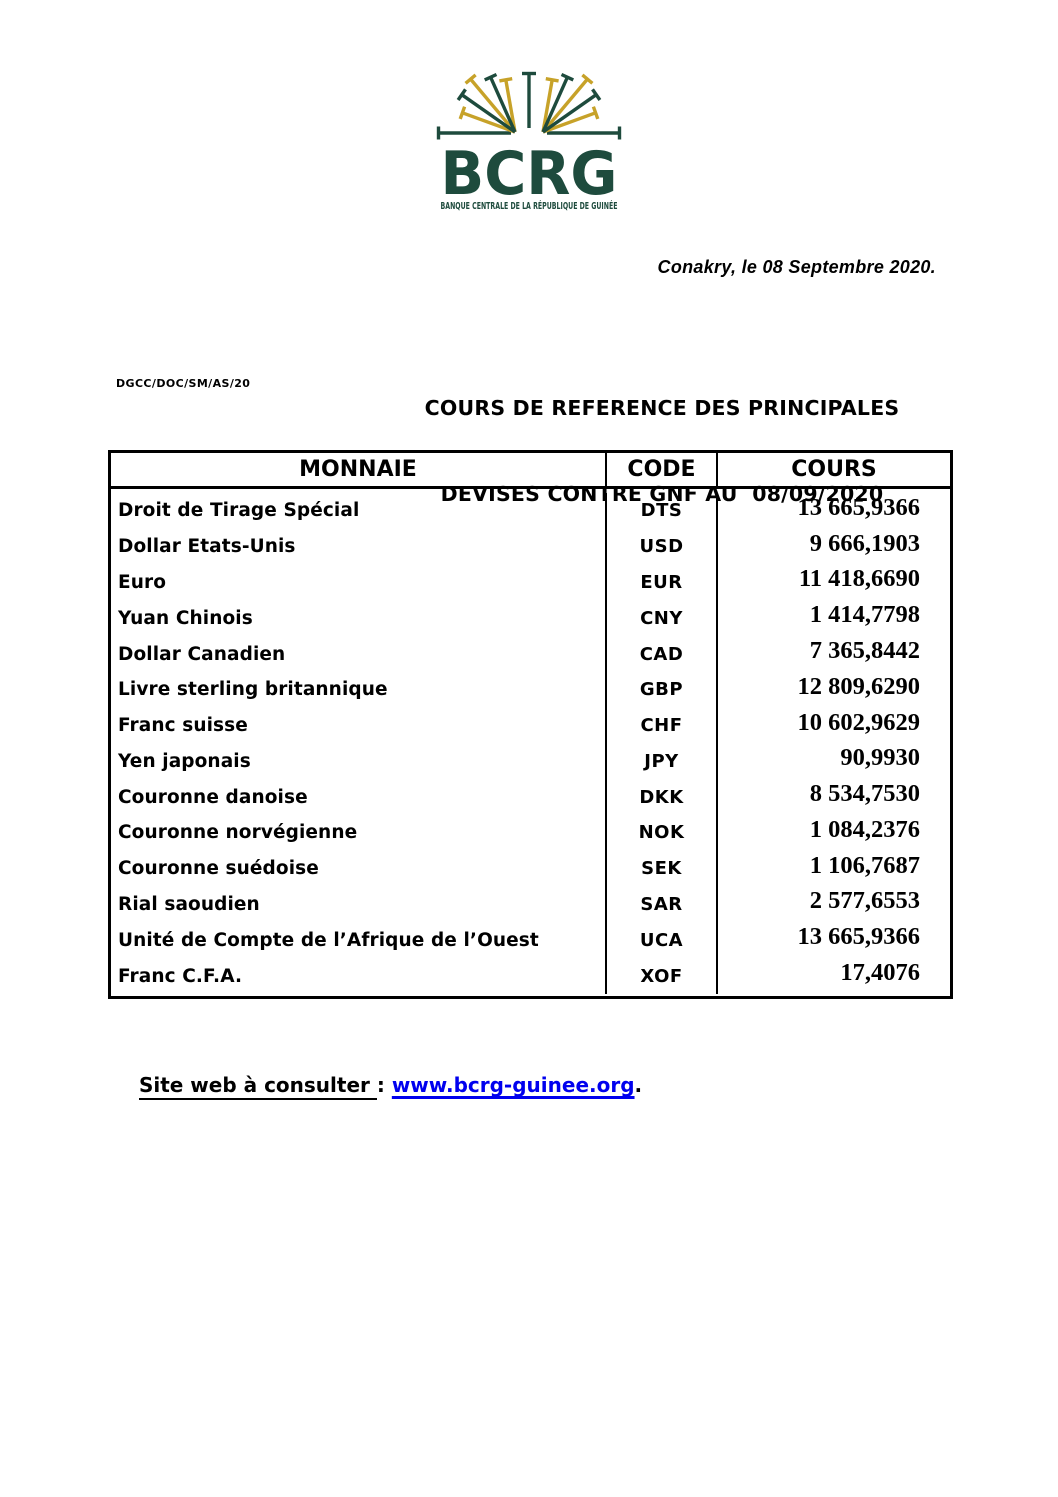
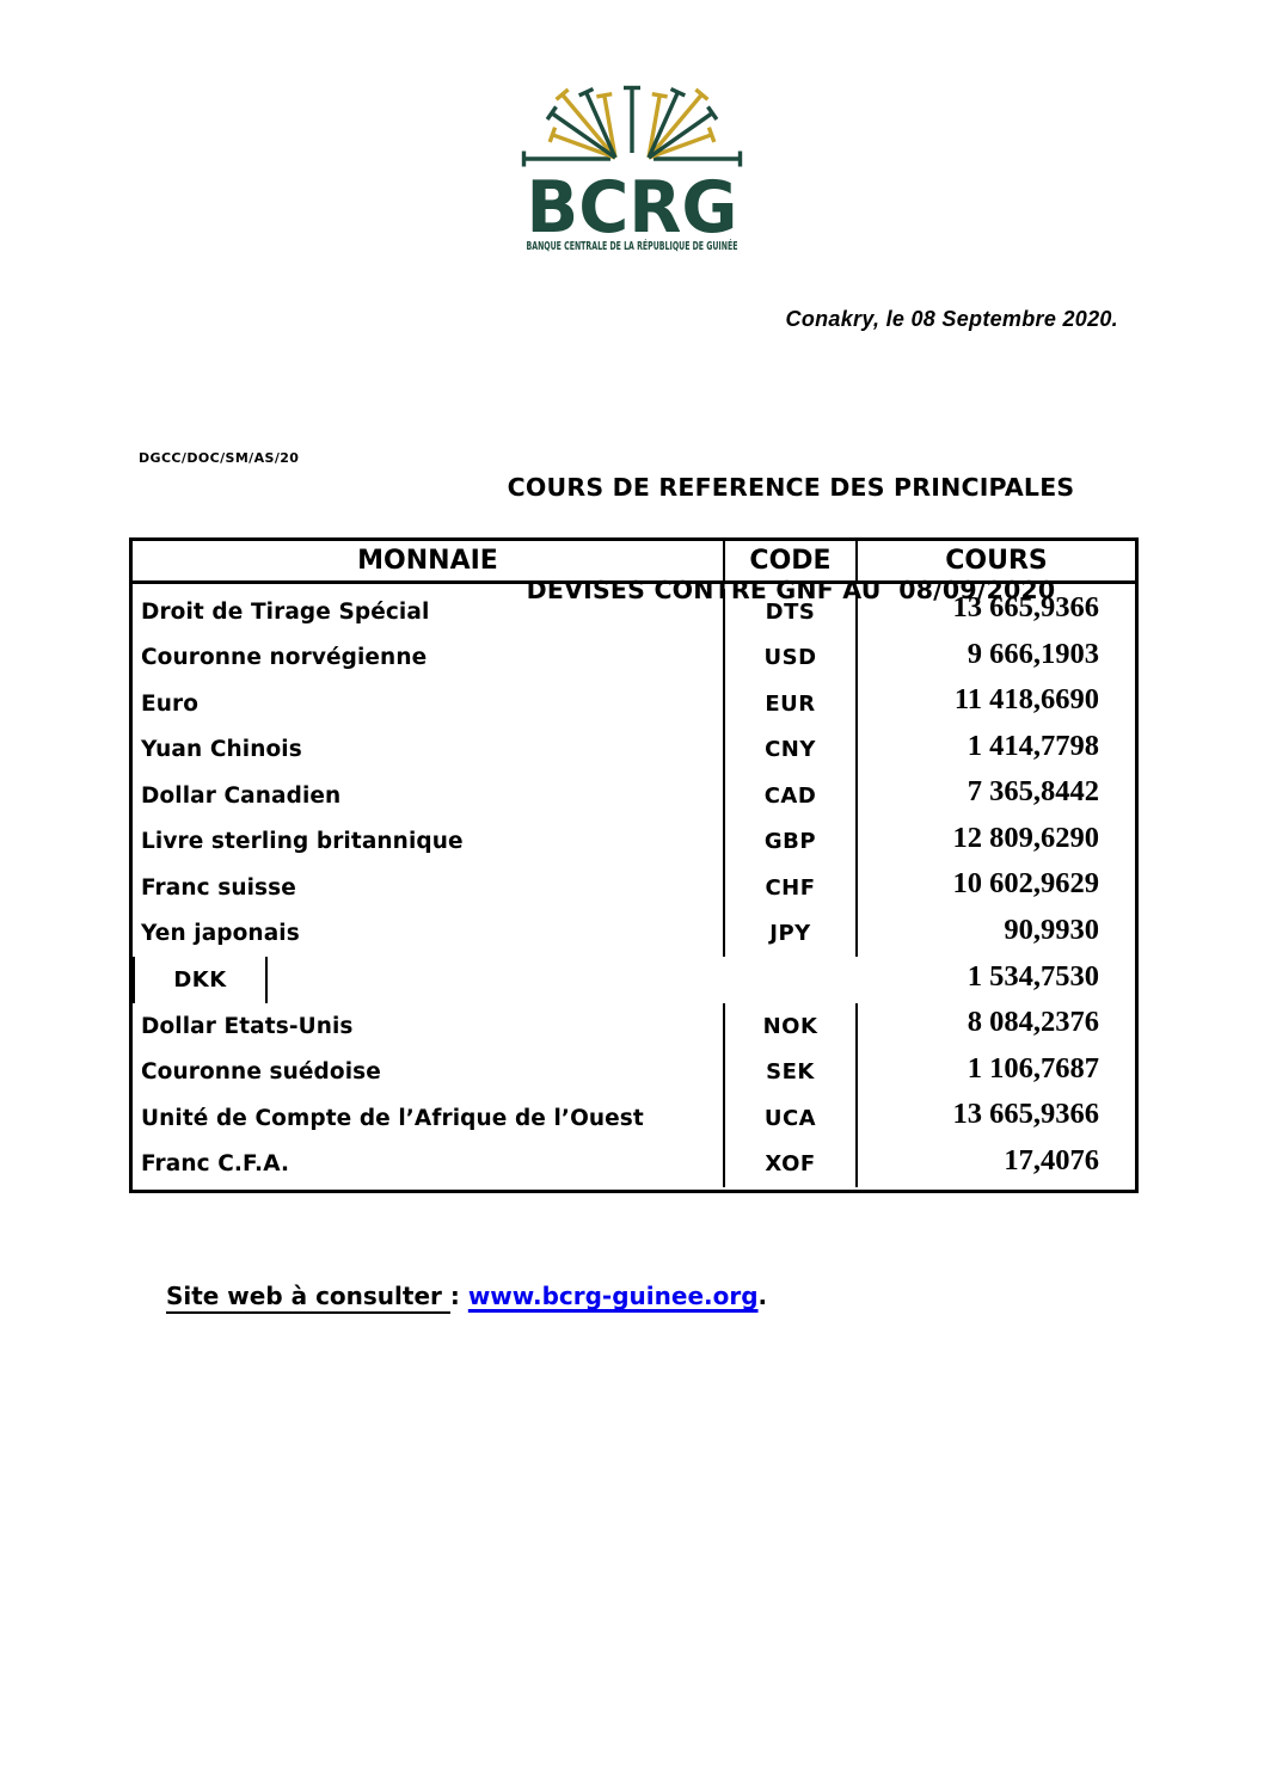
  BCRG
  BANQUE CENTRALE DE LA RÉPUBLIQUE DE GUINÉE
  Conakry, le 08 Septembre 2020.
  DGCC/DOC/SM/AS/20
  COURS DE REFERENCE DES PRINCIPALES
  DEVISES CONTRE GNF AU 08/09/2020
  MONNAIE
  CODE
  COURS
  Droit de Tirage Spécial
  DTS
  13 665,9366
- Dollar Etats-Unis
+ Couronne norvégienne
  USD
  9 666,1903
  Euro
  EUR
  11 418,6690
  Yuan Chinois
  CNY
  1 414,7798
  Dollar Canadien
  CAD
  7 365,8442
  Livre sterling britannique
  GBP
  12 809,6290
  Franc suisse
  CHF
  10 602,9629
  Yen japonais
  JPY
  90,9930
- Couronne danoise
  DKK
- 8 534,7530
+ 1 534,7530
- Couronne norvégienne
+ Dollar Etats-Unis
  NOK
- 1 084,2376
+ 8 084,2376
  Couronne suédoise
  SEK
  1 106,7687
- Rial saoudien
- SAR
- 2 577,6553
  Unité de Compte de l’Afrique de l’Ouest
  UCA
  13 665,9366
  Franc C.F.A.
  XOF
  17,4076
  Site web à consulter : www.bcrg-guinee.org.
